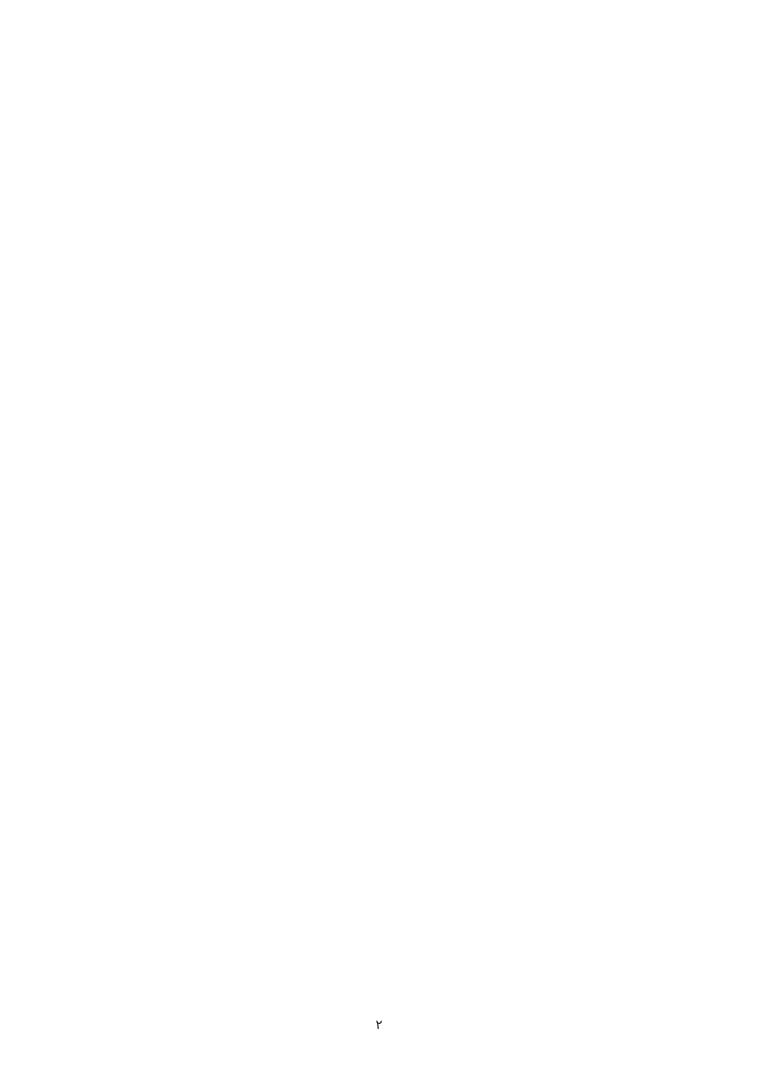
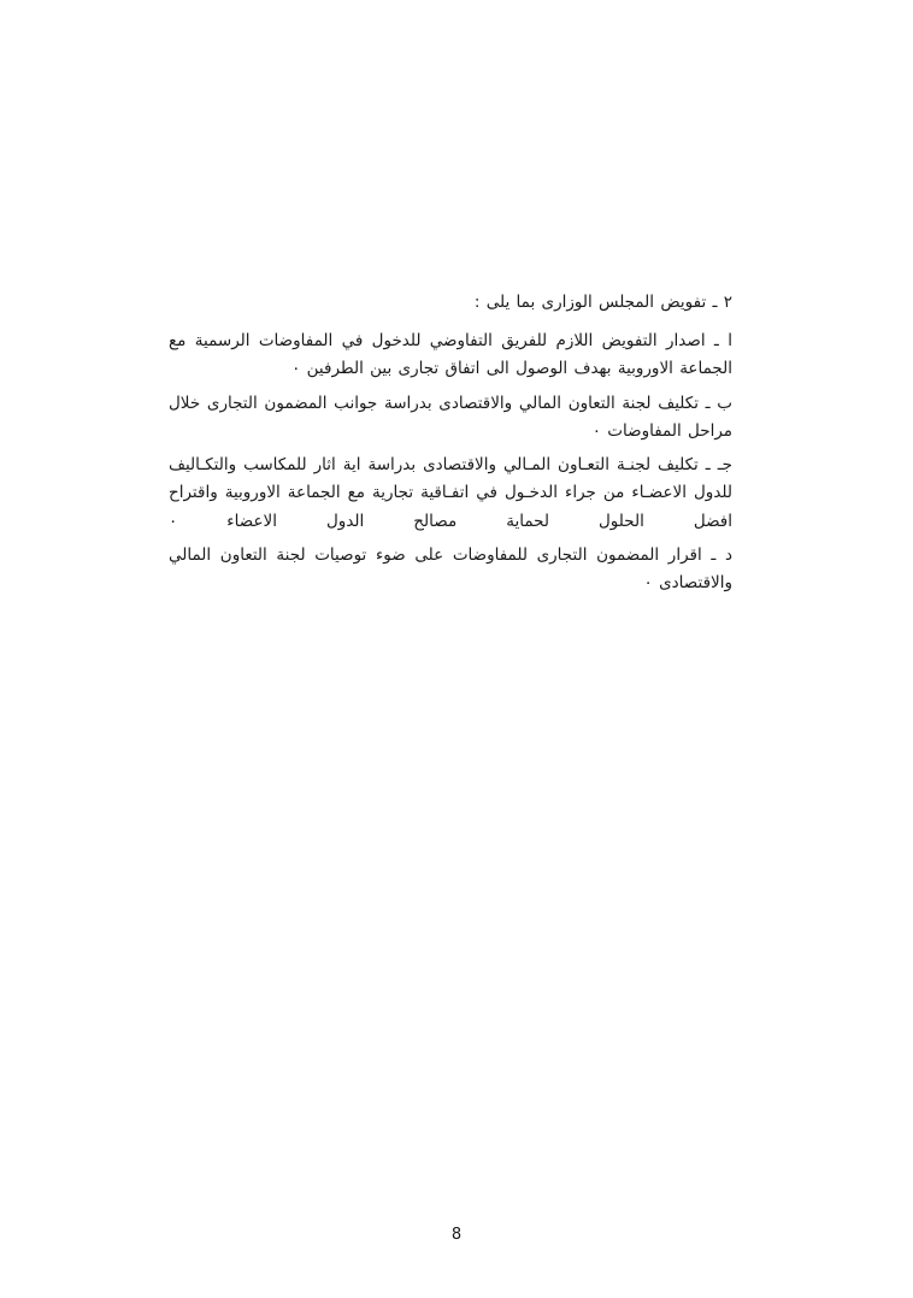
+ ٢ ـ تفويض المجلس الوزارى بما يلى :
+ ا ـ اصدار التفويض اللازم للفريق التفاوضي للدخول في المفاوضات الرسمية مع الجماعة الاوروبية بهدف الوصول الى اتفاق تجارى بين الطرفين ٠
+ ب ـ تكليف لجنة التعاون المالي والاقتصادى بدراسة جوانب المضمون التجارى خلال مراحل المفاوضات ٠
+ جـ ـ تكليف لجنـة التعـاون المـالي والاقتصادى بدراسة اية اثار للمكاسب والتكـاليف للدول الاعضـاء من جراء الدخـول في اتفـاقية تجارية مع الجماعة الاوروبية واقتراح افضل الحلول لحماية مصالح الدول الاعضاء ٠
+ د ـ اقرار المضمون التجارى للمفاوضات على ضوء توصيات لجنة التعاون المالي والاقتصادى ٠
- ٢
+ 8
